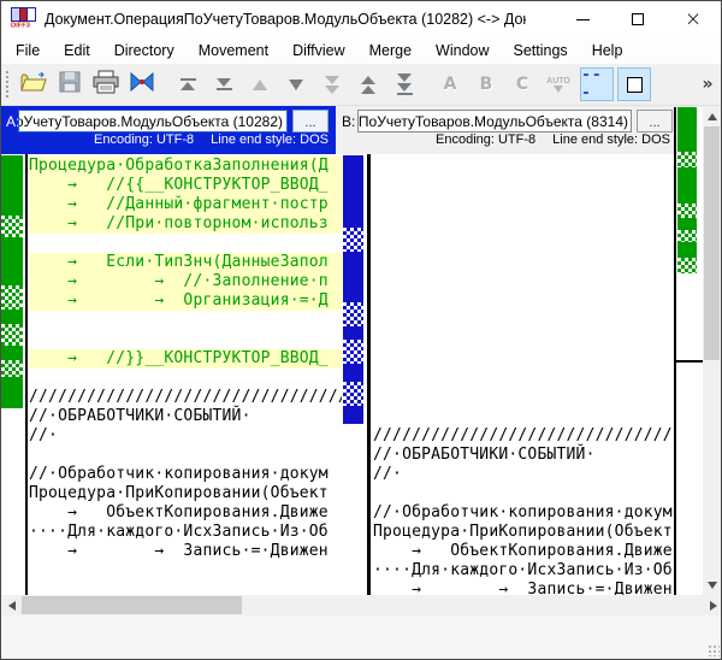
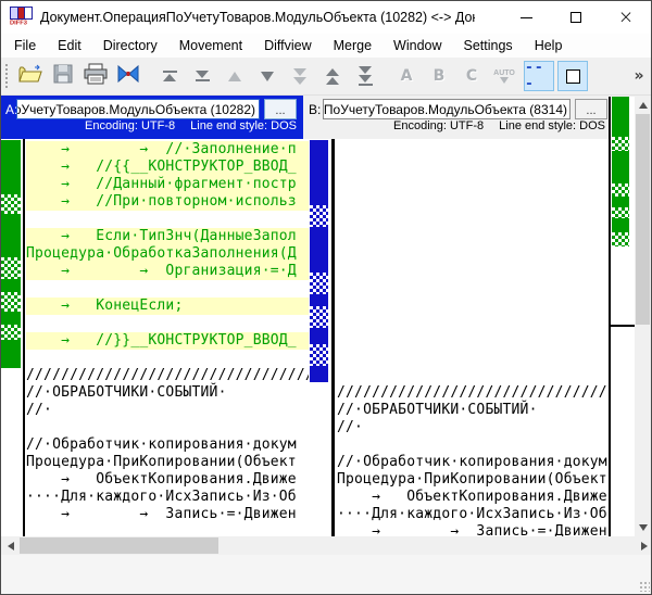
  Документ.ОперацияПоУчетуТоваров.МодульОбъекта (10282) <-> До
  ×
  File
  Edit
  Directory
  Movement
  Diffview
  Merge
  Window
  Settings
  Help
  A
  B
  C
  ---
  »
  оУчетуТоваров.МодульОбъекта (10282)
  ...
  Encoding: UTF-8 Line end style: DOS
  B:
  ПоУчетуТоваров.МодульОбъекта (8314)
  ...
  Encoding: UTF-8 Line end style: DOS
- Процедура·ОбработкаЗаполнения(Д
+ → → //·Заполнение·п
  → //{{__КОНСТРУКТОР_ВВОД_
  → //Данный·фрагмент·постр
  → //При·повторном·использ
  → Если·ТипЗнч(ДанныеЗапол
- → → //·Заполнение·п
+ Процедура·ОбработкаЗаполнения(Д
  → → Организация·=·Д
+ → КонецЕсли;
  → //}}__КОНСТРУКТОР_ВВОД_
  ////////////////////////////////
  //·ОБРАБОТЧИКИ·СОБЫТИЙ·
  //·
  //·Обработчик·копирования·докум
  Процедура·ПриКопировании(Объект
  → ОбъектКопирования.Движе
  ····Для·каждого·ИсхЗапись·Из·Об
  → → Запись·=·Движен
  ///////////////////////////////
  //·ОБРАБОТЧИКИ·СОБЫТИЙ·
  //·
  //·Обработчик·копирования·докум
  Процедура·ПриКопировании(Объект
  → ОбъектКопирования.Движе
  ····Для·каждого·ИсхЗапись·Из·Об
  → → Запись·=·Движен
